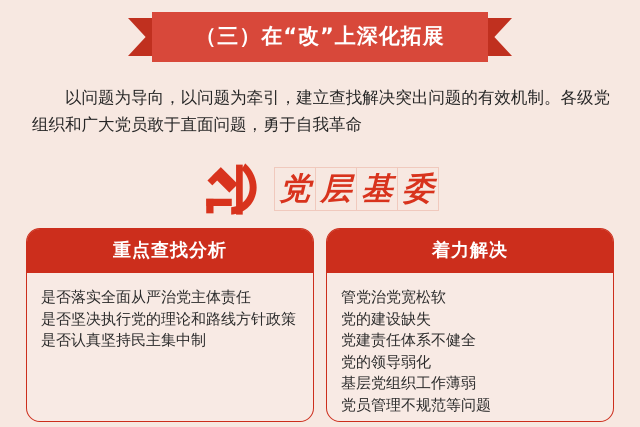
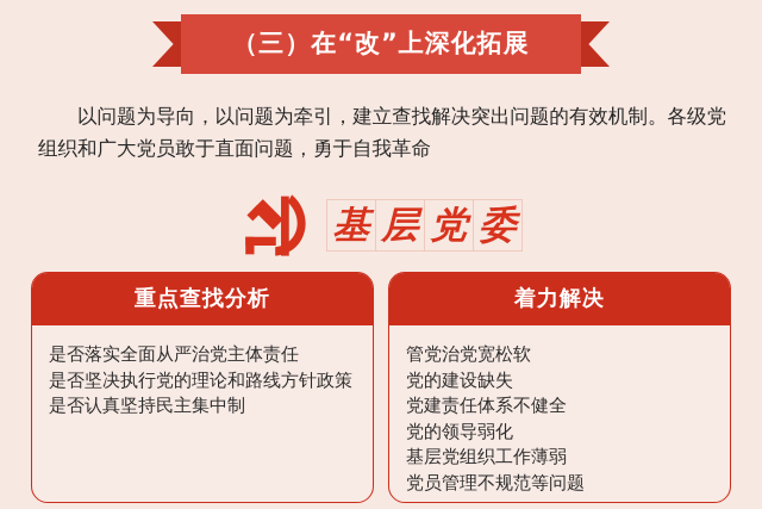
  （三）在“改”上深化拓展
  以问题为导向，以问题为牵引，建立查找解决突出问题的有效机制。各级党组织和广大党员敢于直面问题，勇于自我革命
- 党
+ 基
  层
- 基
+ 党
  委
  重点查找分析
  是否落实全面从严治党主体责任
  是否坚决执行党的理论和路线方针政策
  是否认真坚持民主集中制
  着力解决
  管党治党宽松软
  党的建设缺失
  党建责任体系不健全
  党的领导弱化
  基层党组织工作薄弱
  党员管理不规范等问题
